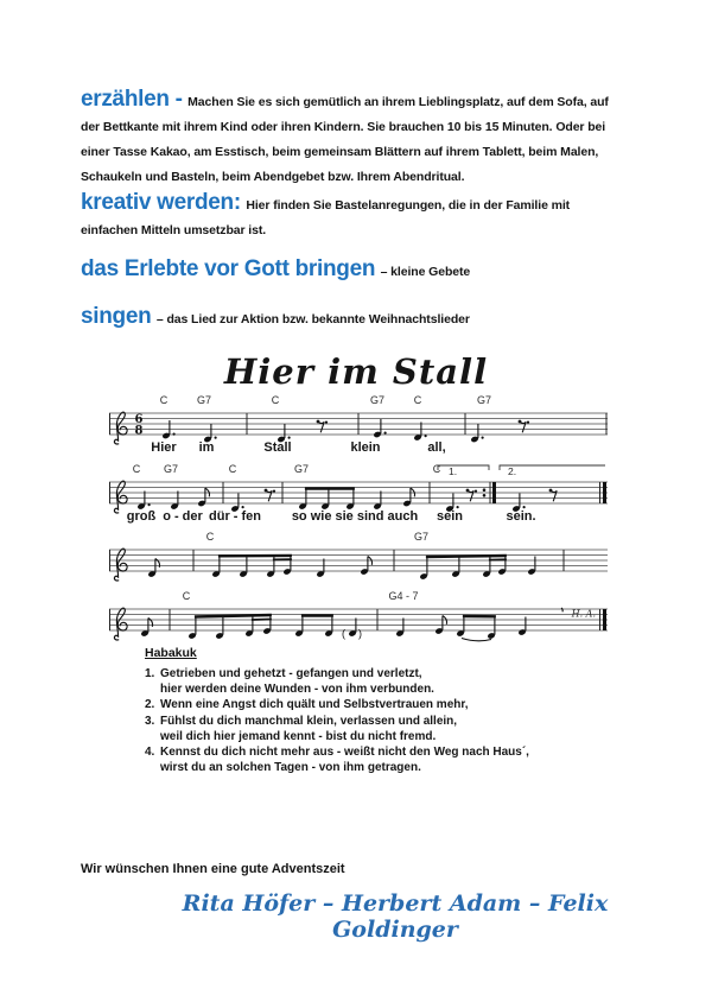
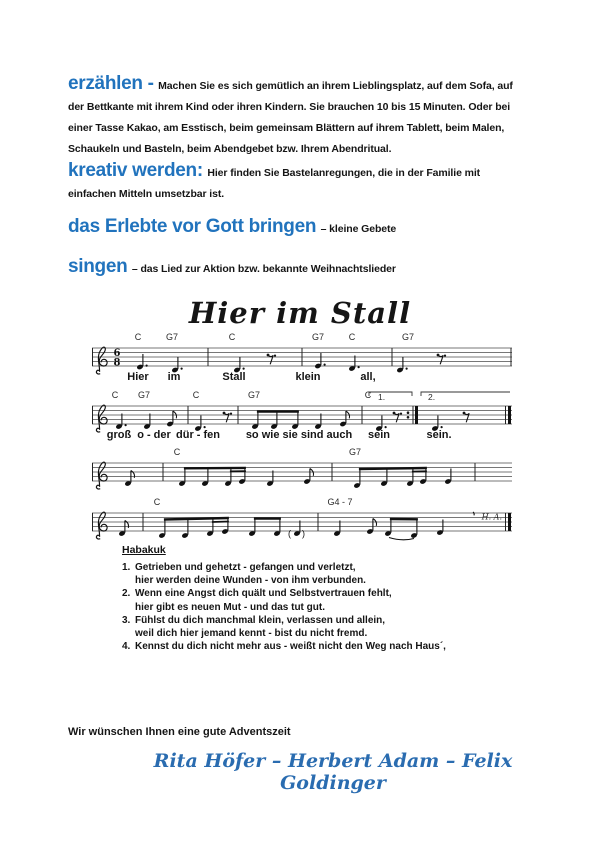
  erzählen - Machen Sie es sich gemütlich an ihrem Lieblingsplatz, auf dem Sofa, auf der Bettkante mit ihrem Kind oder ihren Kindern. Sie brauchen 10 bis 15 Minuten. Oder bei einer Tasse Kakao, am Esstisch, beim gemeinsam Blättern auf ihrem Tablett, beim Malen, Schaukeln und Basteln, beim Abendgebet bzw. Ihrem Abendritual.
  kreativ werden: Hier finden Sie Bastelanregungen, die in der Familie mit einfachen Mitteln umsetzbar ist.
  das Erlebte vor Gott bringen – kleine Gebete
  singen – das Lied zur Aktion bzw. bekannte Weihnachtslieder
  Hier im Stall
  C
  G7
  C
  G7
  C
  G7
  6
  8
  Hier
  im
  Stall
  klein
  all,
  C
  G7
  C
  G7
  C
  1.
  2.
  groß
  o - der
  dür - fen
  so wie sie sind auch
  sein
  sein.
  C
  G7
  C
  G4 - 7
  (
  )
  H. A.
  Habakuk
  1. Getrieben und gehetzt - gefangen und verletzt,
  hier werden deine Wunden - von ihm verbunden.
- 2. Wenn eine Angst dich quält und Selbstvertrauen mehr,
+ 2. Wenn eine Angst dich quält und Selbstvertrauen fehlt,
+ hier gibt es neuen Mut - und das tut gut.
  3. Fühlst du dich manchmal klein, verlassen und allein,
  weil dich hier jemand kennt - bist du nicht fremd.
  4. Kennst du dich nicht mehr aus - weißt nicht den Weg nach Haus´,
- wirst du an solchen Tagen - von ihm getragen.
  Wir wünschen Ihnen eine gute Adventszeit
  Rita Höfer – Herbert Adam – Felix Goldinger
